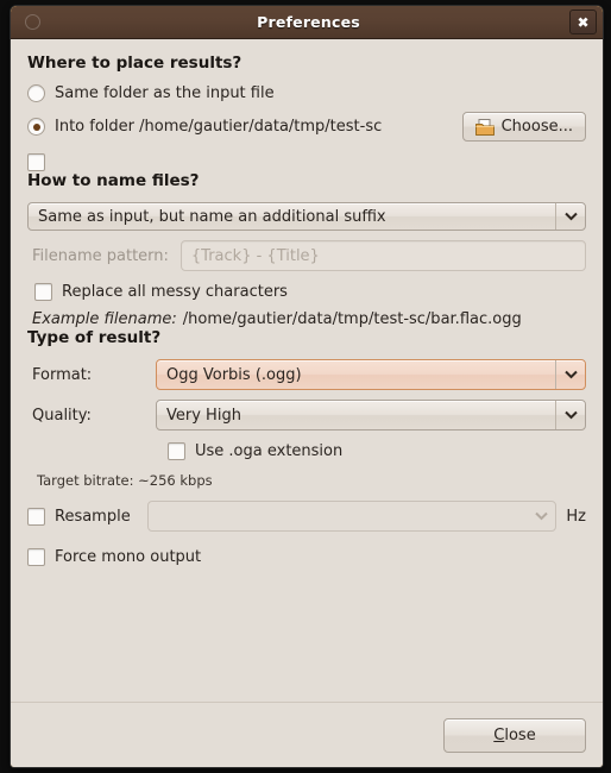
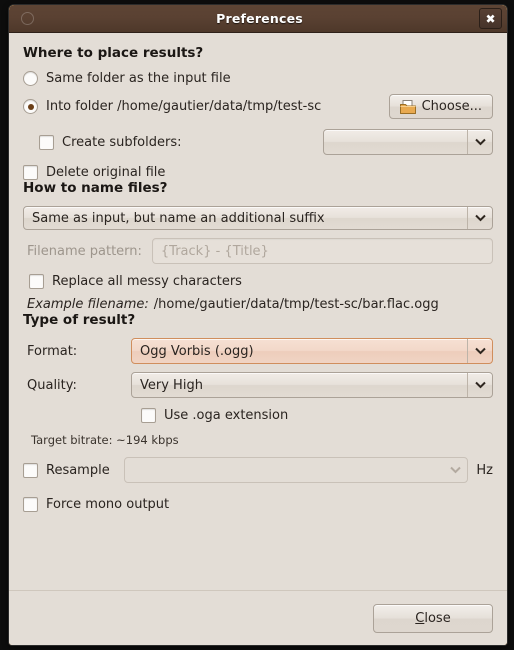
  Preferences
  ✖
  Where to place results?
  Same folder as the input file
  Into folder /home/gautier/data/tmp/test-sc
  Choose...
+ Create subfolders:
+ Delete original file
  How to name files?
  Same as input, but name an additional suffix
  Filename pattern:
  {Track} - {Title}
  Replace all messy characters
  Example filename:
  /home/gautier/data/tmp/test-sc/bar.flac.ogg
  Type of result?
  Format:
  Ogg Vorbis (.ogg)
  Quality:
  Very High
  Use .oga extension
- Target bitrate: ~256 kbps
+ Target bitrate: ~194 kbps
  Resample
  Hz
  Force mono output
  C
  lose
